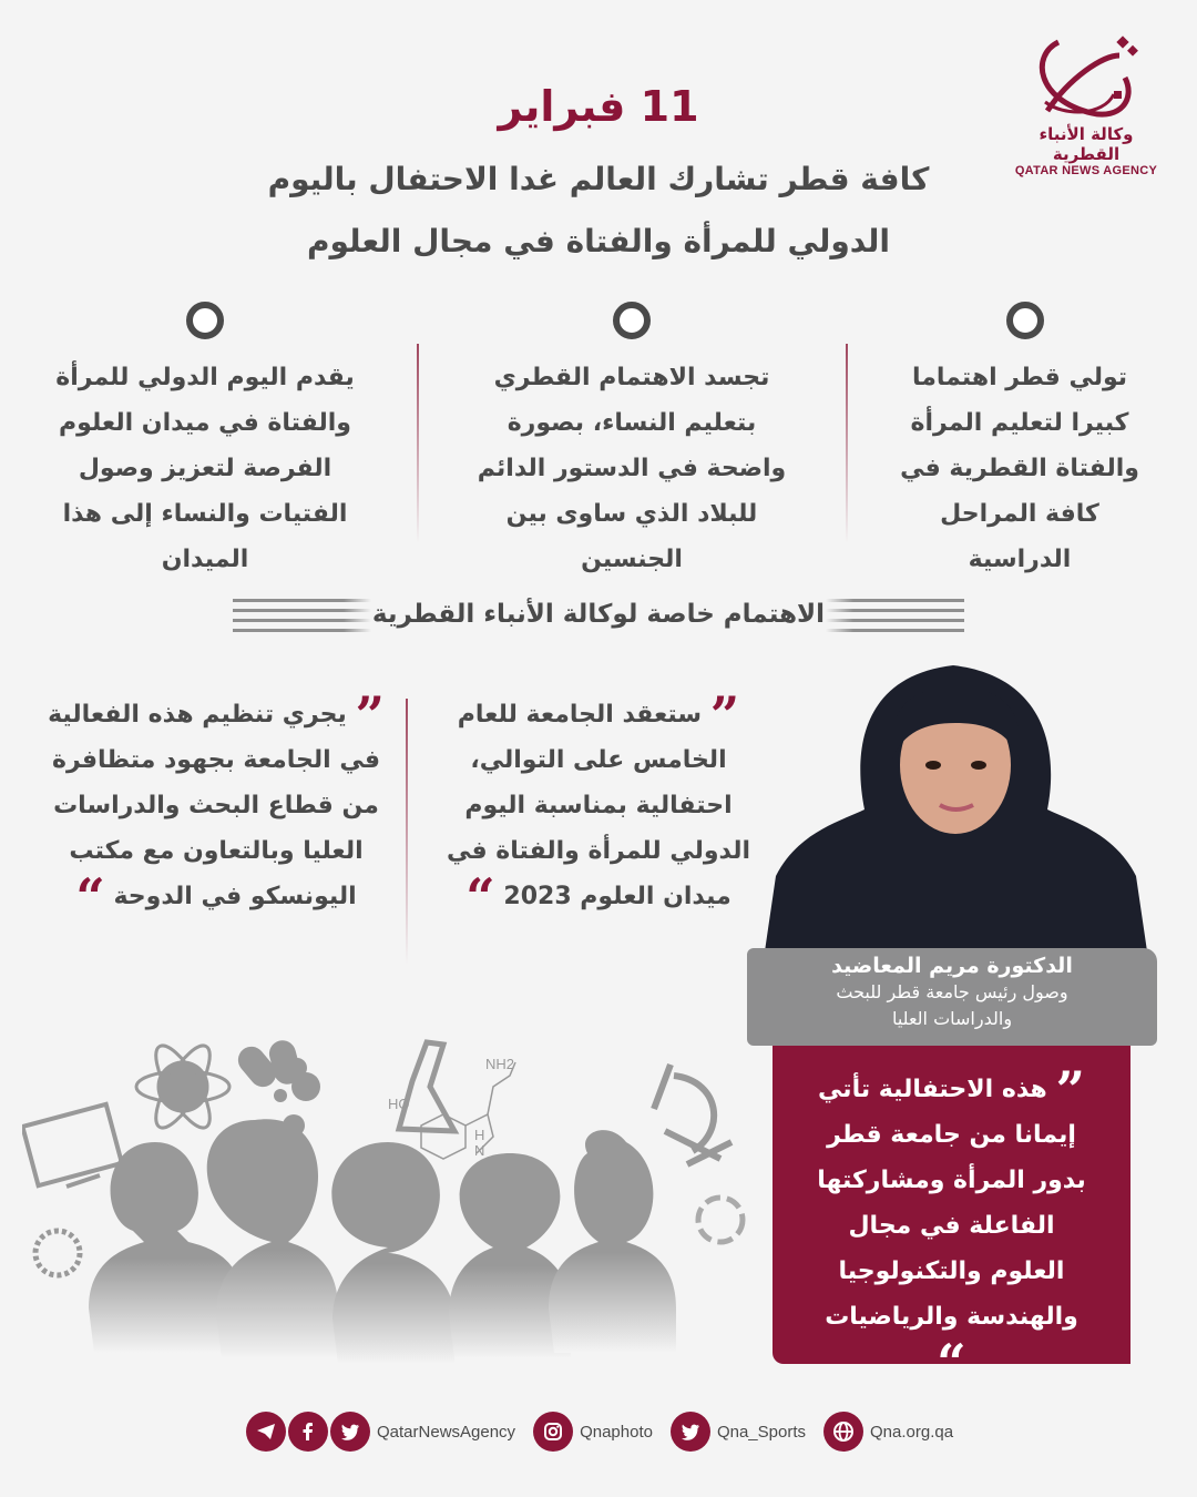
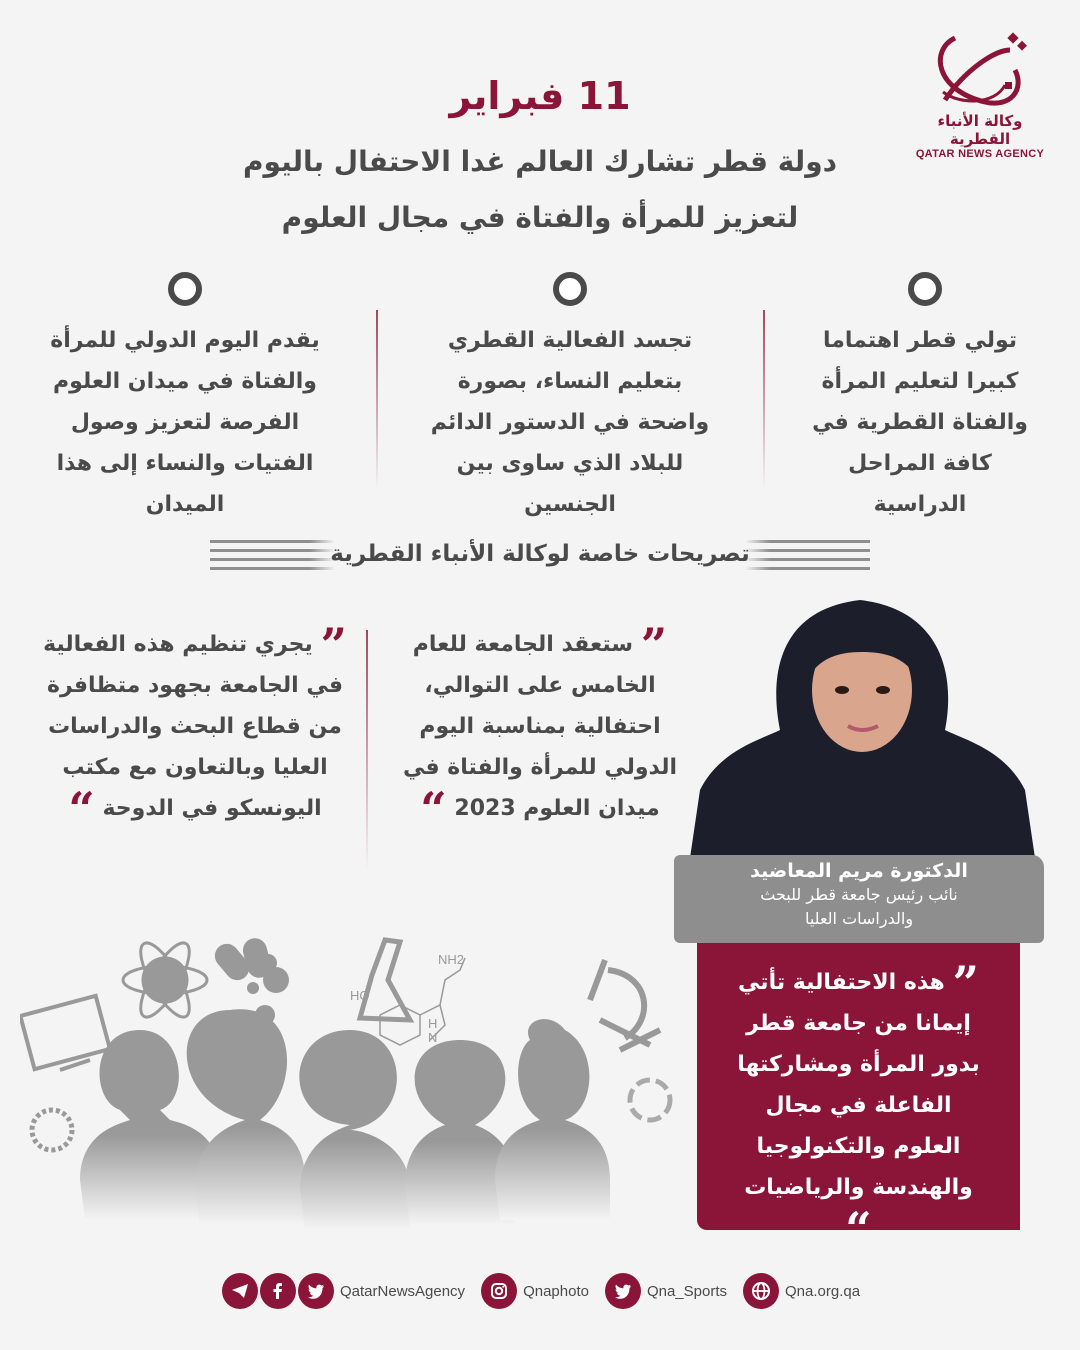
  وكالة الأنباء القطرية
  QATAR NEWS AGENCY
  11 فبراير
- كافة قطر تشارك العالم غدا الاحتفال باليوم
+ دولة قطر تشارك العالم غدا الاحتفال باليوم
- الدولي للمرأة والفتاة في مجال العلوم
+ لتعزيز للمرأة والفتاة في مجال العلوم
  تولي قطر اهتماما كبيرا لتعليم المرأة والفتاة القطرية في كافة المراحل الدراسية
- تجسد الاهتمام القطري بتعليم النساء، بصورة واضحة في الدستور الدائم للبلاد الذي ساوى بين الجنسين
+ تجسد الفعالية القطري بتعليم النساء، بصورة واضحة في الدستور الدائم للبلاد الذي ساوى بين الجنسين
  يقدم اليوم الدولي للمرأة والفتاة في ميدان العلوم الفرصة لتعزيز وصول الفتيات والنساء إلى هذا الميدان
- الاهتمام خاصة لوكالة الأنباء القطرية
+ تصريحات خاصة لوكالة الأنباء القطرية
  ” ستعقد الجامعة للعام الخامس على التوالي، احتفالية بمناسبة اليوم الدولي للمرأة والفتاة في ميدان العلوم 2023 “
  ” يجري تنظيم هذه الفعالية في الجامعة بجهود متظافرة من قطاع البحث والدراسات العليا وبالتعاون مع مكتب اليونسكو في الدوحة “
  الدكتورة مريم المعاضيد
- وصول رئيس جامعة قطر للبحث
+ نائب رئيس جامعة قطر للبحث
  والدراسات العليا
  ” هذه الاحتفالية تأتي إيمانا من جامعة قطر بدور المرأة ومشاركتها الفاعلة في مجال العلوم والتكنولوجيا والهندسة والرياضيات “
  NH2
  HO
  H
  N
  QatarNewsAgency
  Qnaphoto
  Qna_Sports
  Qna.org.qa
